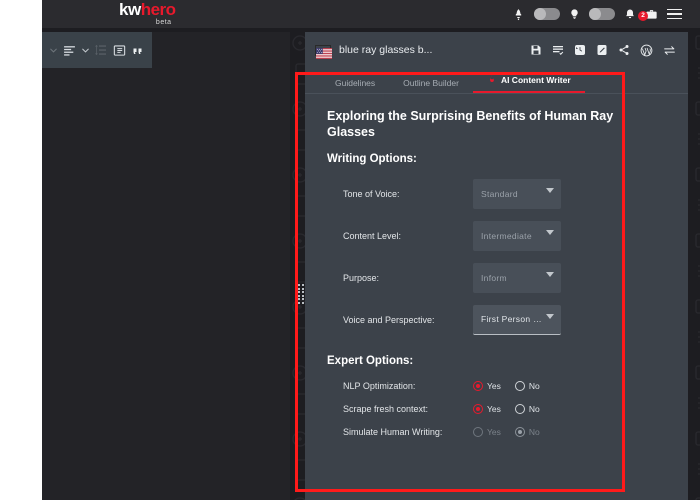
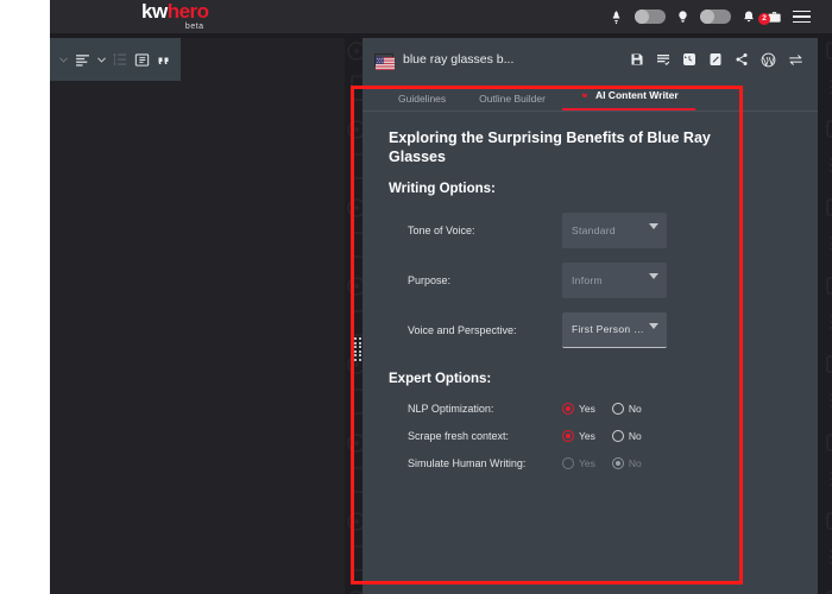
  kwhero
  blue ray glasses b...
  Guidelines
  Outline Builder
  AI Content Writer
- Exploring the Surprising Benefits of Human Ray Glasses
+ Exploring the Surprising Benefits of Blue Ray Glasses
  Writing Options:
  Tone of Voice:
  Standard
- Content Level:
- Intermediate
  Purpose:
  Inform
  Voice and Perspective:
  First Person …
  Expert Options:
  NLP Optimization:
  Yes
  No
  Scrape fresh context:
  Yes
  No
  Simulate Human Writing:
  Yes
  No
